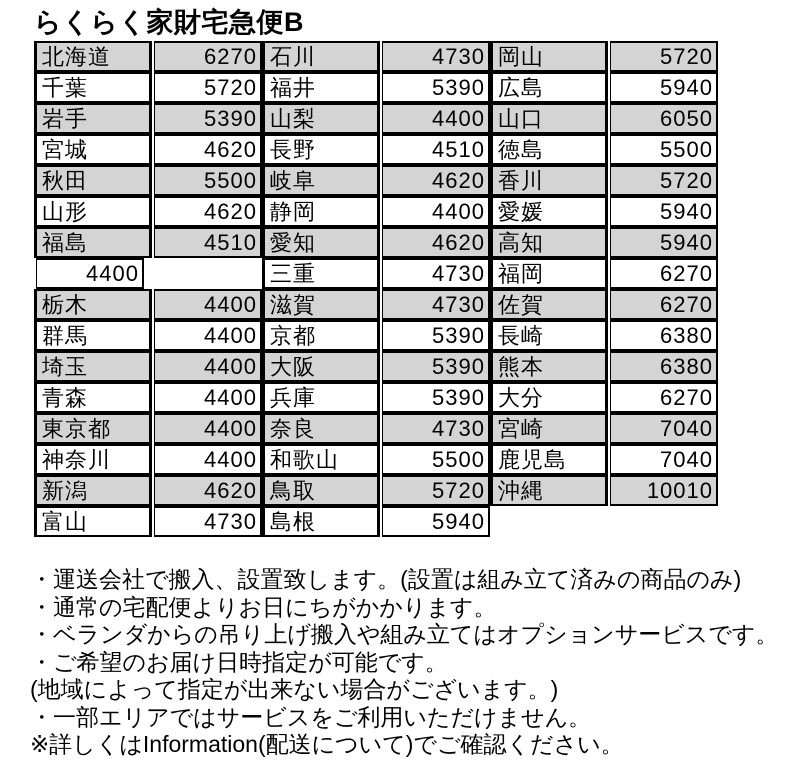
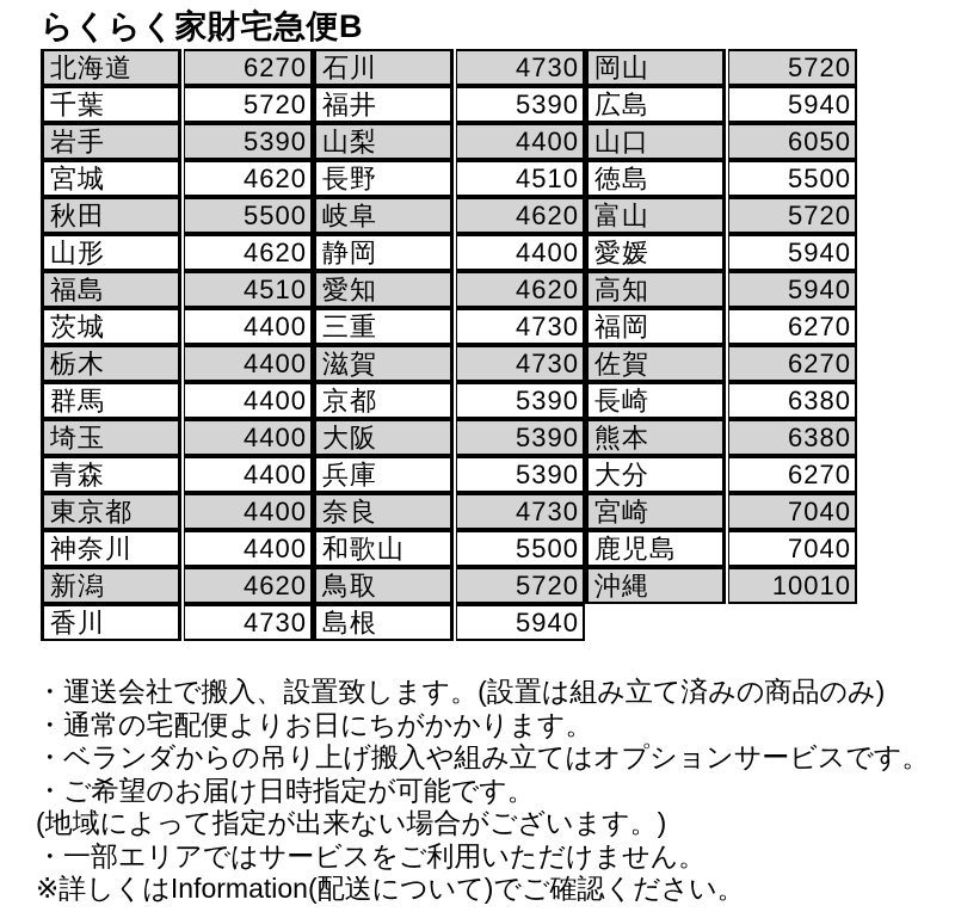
  らくらく家財宅急便B
  北海道
  6270
  千葉
  5720
  岩手
  5390
  宮城
  4620
  秋田
  5500
  山形
  4620
  福島
  4510
+ 茨城
  4400
  栃木
  4400
  群馬
  4400
  埼玉
  4400
  青森
  4400
  東京都
  4400
  神奈川
  4400
  新潟
  4620
- 富山
+ 香川
  4730
  石川
  4730
  福井
  5390
  山梨
  4400
  長野
  4510
  岐阜
  4620
  静岡
  4400
  愛知
  4620
  三重
  4730
  滋賀
  4730
  京都
  5390
  大阪
  5390
  兵庫
  5390
  奈良
  4730
  和歌山
  5500
  鳥取
  5720
  島根
  5940
  岡山
  5720
  広島
  5940
  山口
  6050
  徳島
  5500
- 香川
+ 富山
  5720
  愛媛
  5940
  高知
  5940
  福岡
  6270
  佐賀
  6270
  長崎
  6380
  熊本
  6380
  大分
  6270
  宮崎
  7040
  鹿児島
  7040
  沖縄
  10010
  ・運送会社で搬入、設置致します。(設置は組み立て済みの商品のみ)
  ・通常の宅配便よりお日にちがかかります。
  ・ベランダからの吊り上げ搬入や組み立てはオプションサービスです。
  ・ご希望のお届け日時指定が可能です。
  (地域によって指定が出来ない場合がございます。)
  ・一部エリアではサービスをご利用いただけません。
  ※詳しくはInformation(配送について)でご確認ください。
